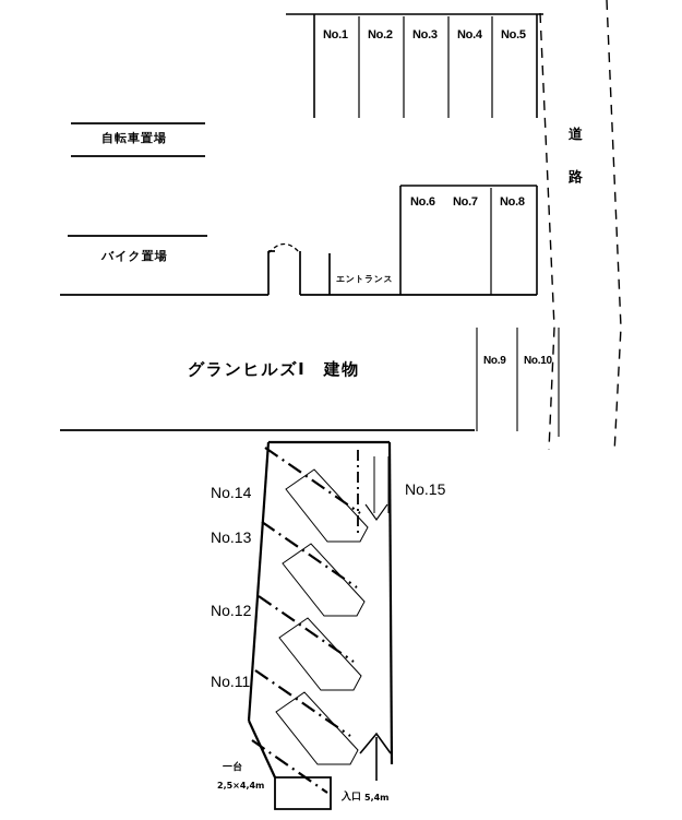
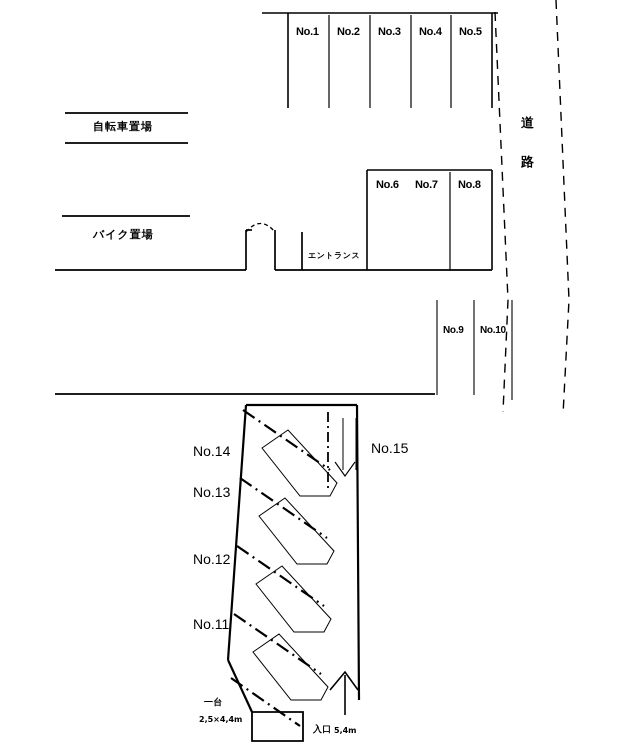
  No.1
  No.2
  No.3
  No.4
  No.5
  No.6
  No.7
  No.8
  No.9
  No.10
  No.14
  No.13
  No.12
  No.11
  No.15
  自転車置場
  バイク置場
  エントランス
- グランヒルズⅠ 建物
  道
  路
  一台
  2,5×4,4m
  入口
  5,4m
